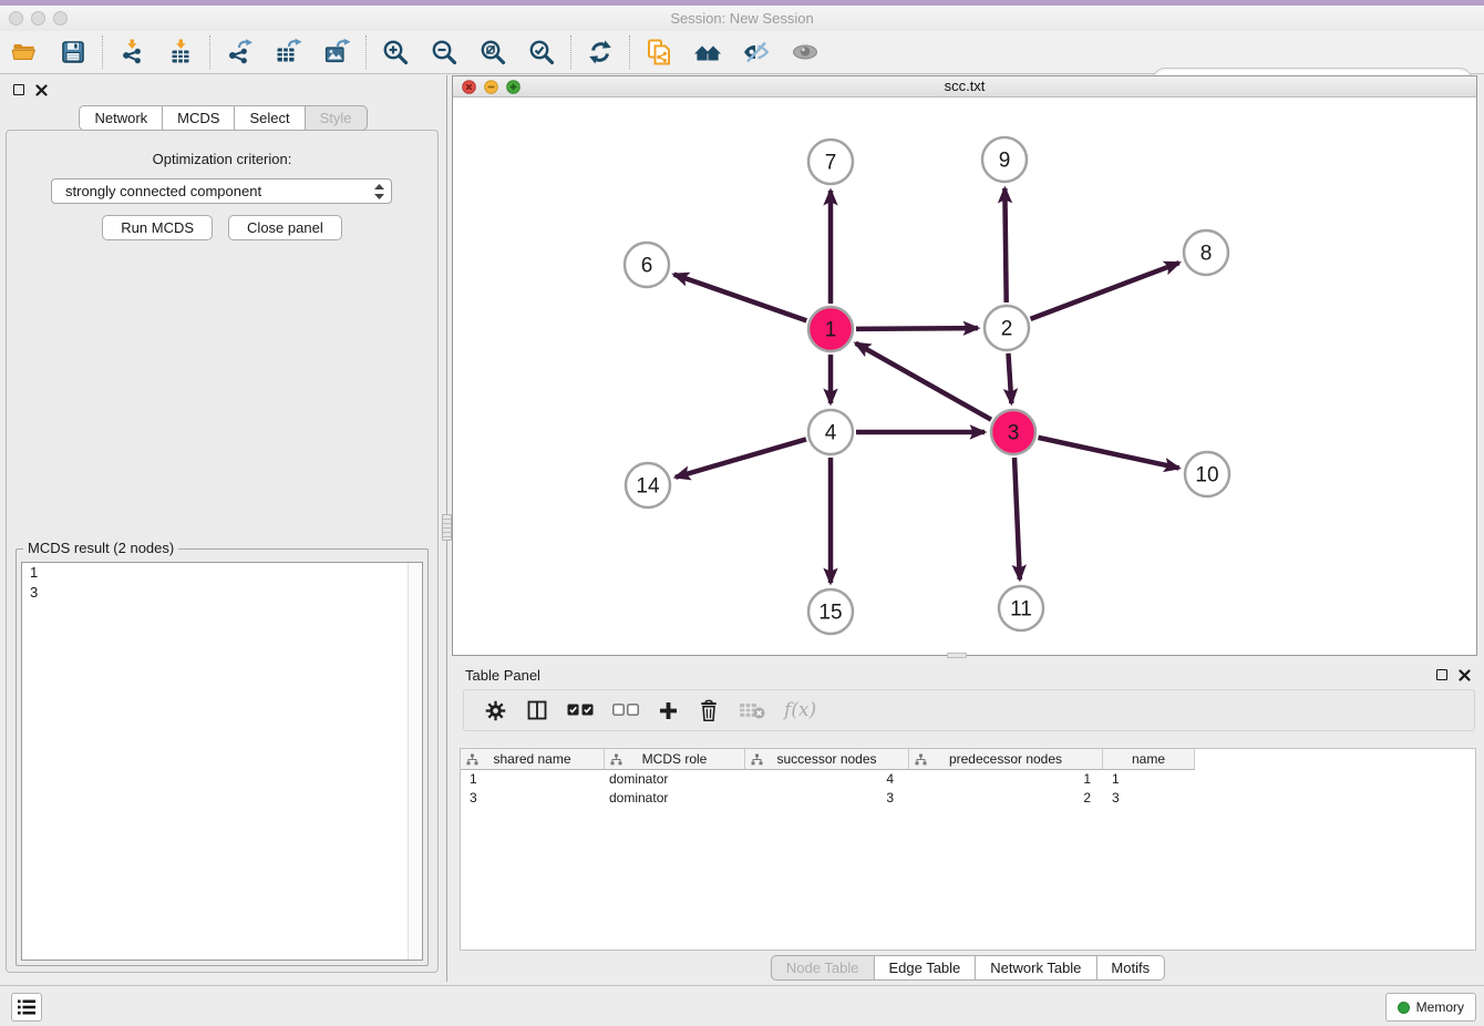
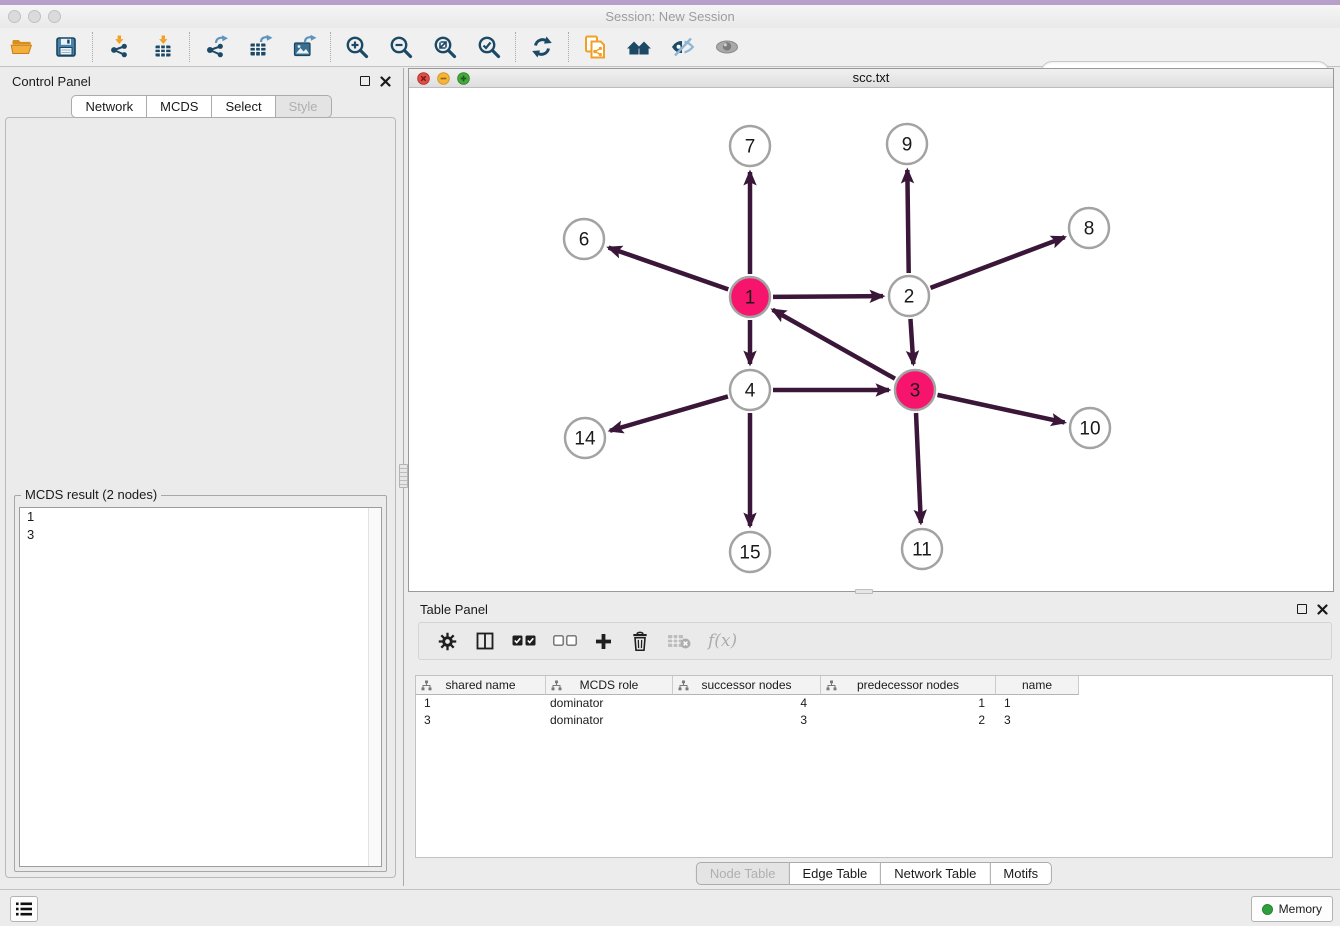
  Session: New Session
+ Control Panel
  Network
  MCDS
  Select
  Style
- Optimization criterion:
- strongly connected component
- Run MCDS
- Close panel
  MCDS result (2 nodes)
  1
  3
  scc.txt
  7
  9
  6
  8
  1
  2
  4
  3
  14
  10
  15
  11
  Table Panel
  f(x)
  shared name
  MCDS role
  successor nodes
  predecessor nodes
  name
  1
  dominator
  4
  1
  1
  3
  dominator
  3
  2
  3
  Node Table
  Edge Table
  Network Table
  Motifs
  Memory
